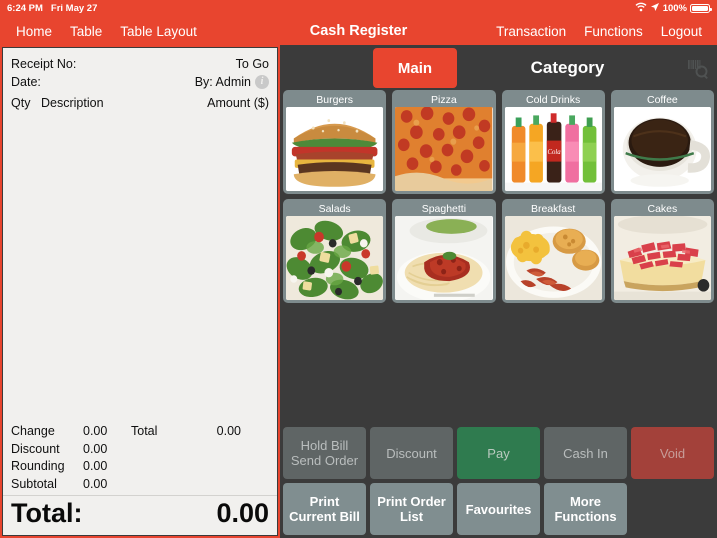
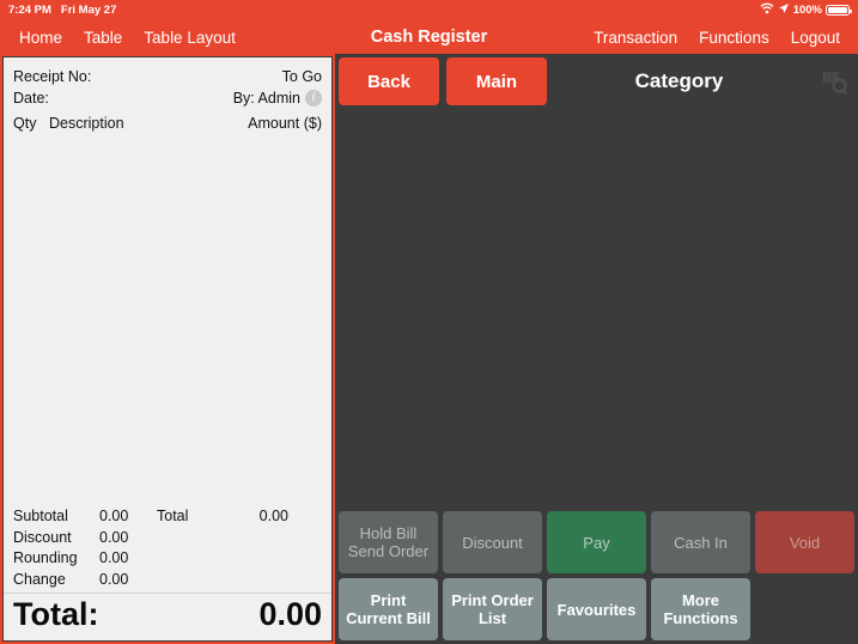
- 6:24 PM
+ 7:24 PM
  Fri May 27
  100%
  Cash Register
  Home
  Table
  Table Layout
  Transaction
  Functions
  Logout
  Receipt No:
  To Go
  Date:
  By: Admin
  i
  Qty
  Description
  Amount ($)
- Change
+ Subtotal
  0.00
  Total
  0.00
  Discount
  0.00
  Rounding
  0.00
- Subtotal
+ Change
  0.00
  Total:
  0.00
+ Back
  Main
  Category
- Burgers
- Pizza
- Cold Drinks
- Cola
- Coffee
- Salads
- Spaghetti
- Breakfast
- Cakes
  Hold Bill
  Send Order
  Discount
  Pay
  Cash In
  Void
  Print
  Current Bill
  Print Order
  List
  Favourites
  More
  Functions
